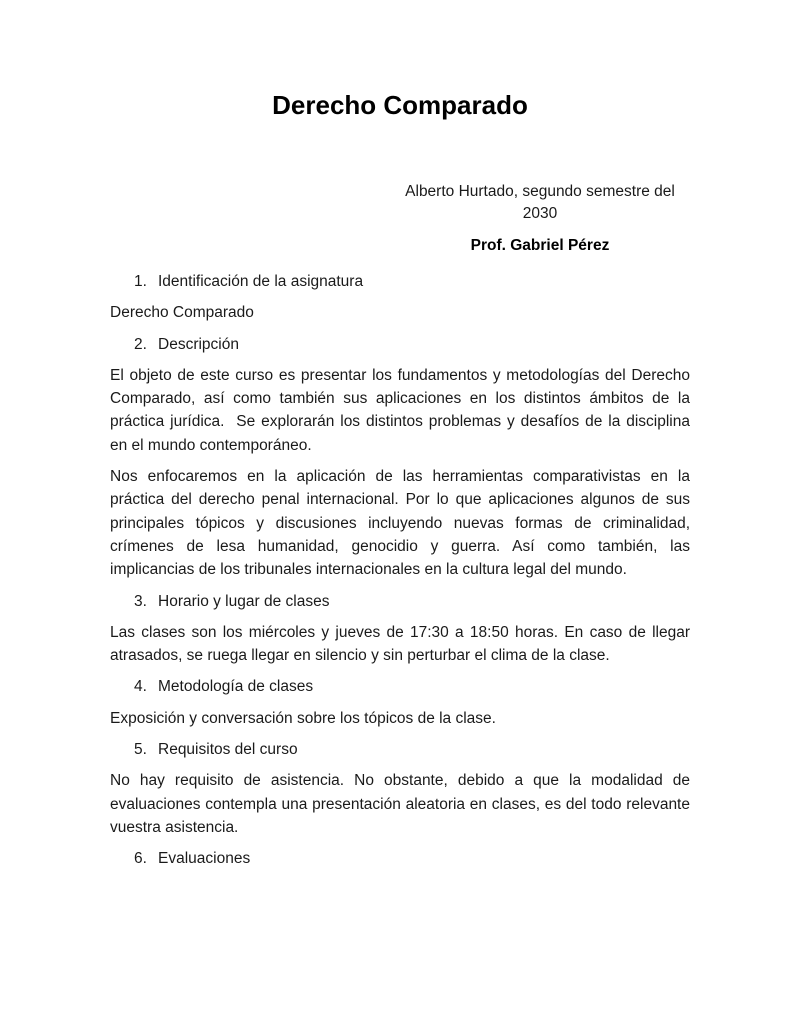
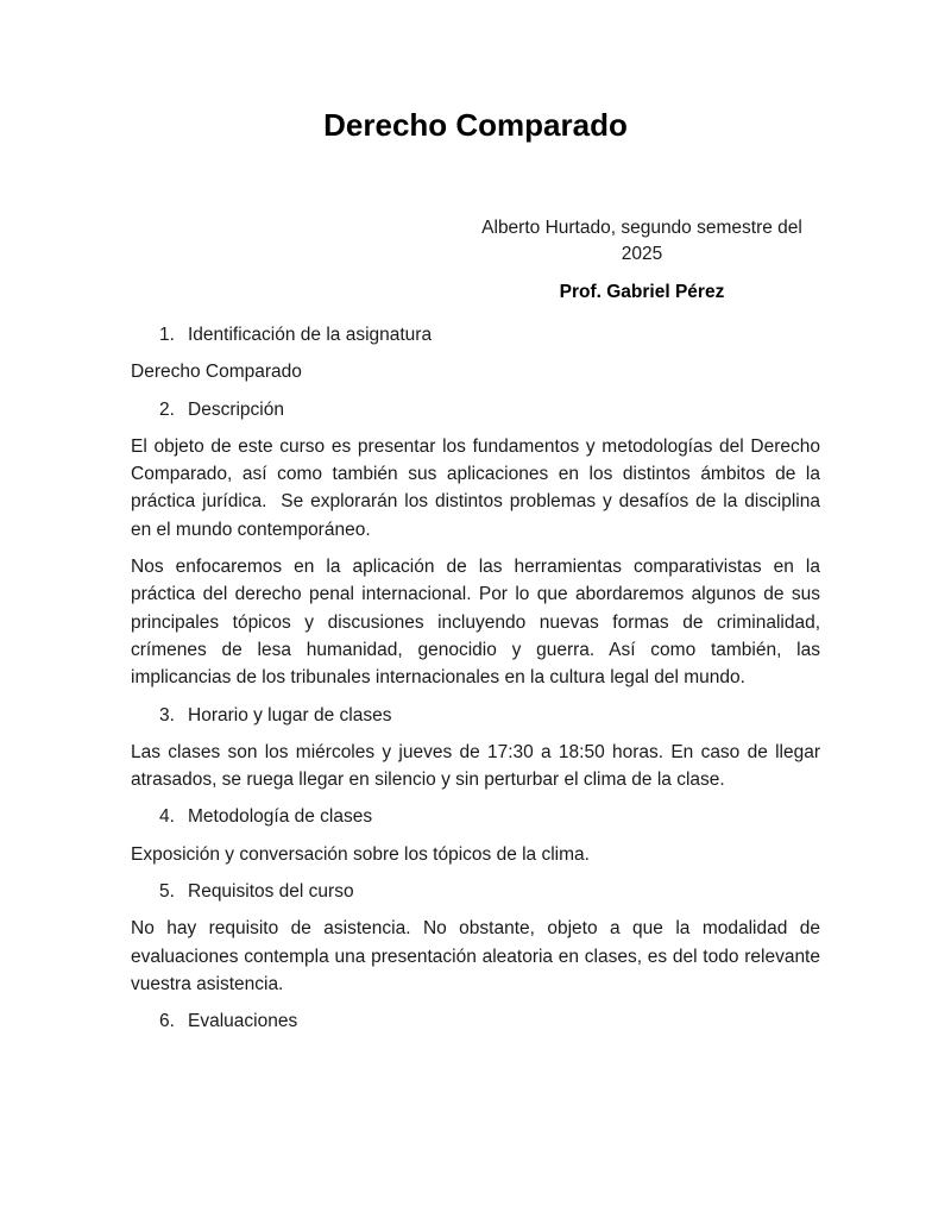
  Derecho Comparado
  Alberto Hurtado, segundo semestre del
- 2030
+ 2025
  Prof. Gabriel Pérez
  1.
  Identificación de la asignatura
  Derecho Comparado
  2.
  Descripción
  El objeto de este curso es presentar los fundamentos y metodologías del Derecho Comparado, así como también sus aplicaciones en los distintos ámbitos de la práctica jurídica. Se explorarán los distintos problemas y desafíos de la disciplina en el mundo contemporáneo.
- Nos enfocaremos en la aplicación de las herramientas comparativistas en la práctica del derecho penal internacional. Por lo que aplicaciones algunos de sus principales tópicos y discusiones incluyendo nuevas formas de criminalidad, crímenes de lesa humanidad, genocidio y guerra. Así como también, las implicancias de los tribunales internacionales en la cultura legal del mundo.
+ Nos enfocaremos en la aplicación de las herramientas comparativistas en la práctica del derecho penal internacional. Por lo que abordaremos algunos de sus principales tópicos y discusiones incluyendo nuevas formas de criminalidad, crímenes de lesa humanidad, genocidio y guerra. Así como también, las implicancias de los tribunales internacionales en la cultura legal del mundo.
  3.
  Horario y lugar de clases
  Las clases son los miércoles y jueves de 17:30 a 18:50 horas. En caso de llegar atrasados, se ruega llegar en silencio y sin perturbar el clima de la clase.
  4.
  Metodología de clases
- Exposición y conversación sobre los tópicos de la clase.
+ Exposición y conversación sobre los tópicos de la clima.
  5.
  Requisitos del curso
- No hay requisito de asistencia. No obstante, debido a que la modalidad de evaluaciones contempla una presentación aleatoria en clases, es del todo relevante vuestra asistencia.
+ No hay requisito de asistencia. No obstante, objeto a que la modalidad de evaluaciones contempla una presentación aleatoria en clases, es del todo relevante vuestra asistencia.
  6.
  Evaluaciones
